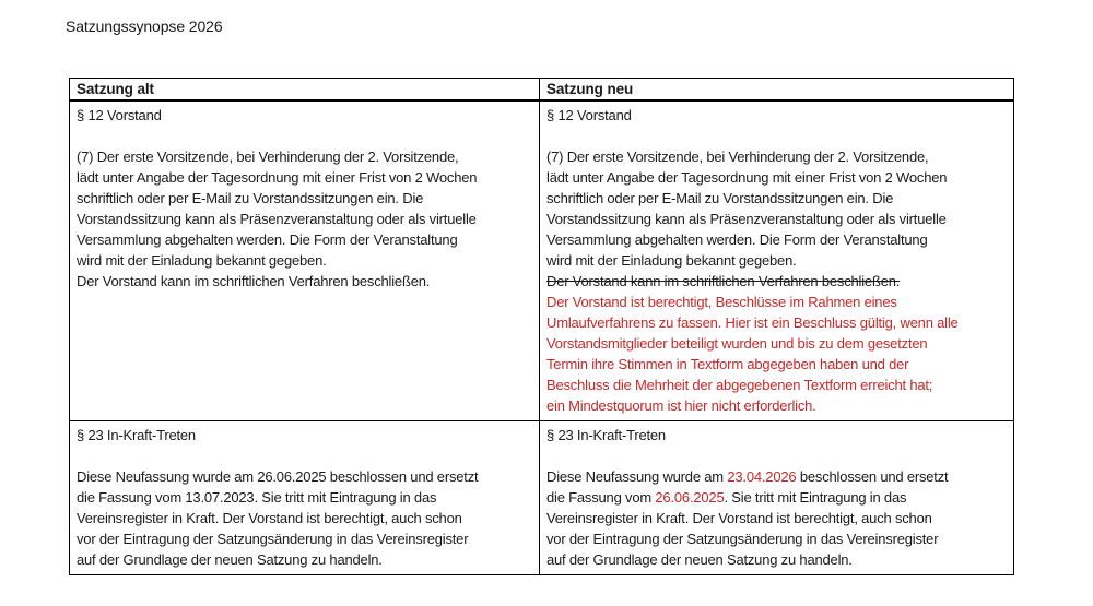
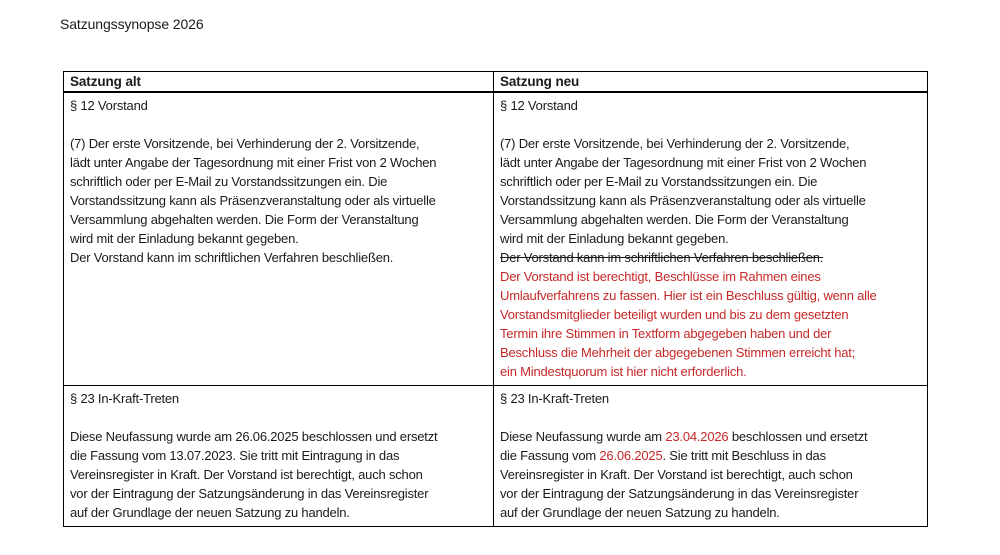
  Satzungssynopse 2026
  Satzung alt
  Satzung neu
  § 12 Vorstand
  (7) Der erste Vorsitzende, bei Verhinderung der 2. Vorsitzende,
  lädt unter Angabe der Tagesordnung mit einer Frist von 2 Wochen
  schriftlich oder per E-Mail zu Vorstandssitzungen ein. Die
  Vorstandssitzung kann als Präsenzveranstaltung oder als virtuelle
  Versammlung abgehalten werden. Die Form der Veranstaltung
  wird mit der Einladung bekannt gegeben.
  Der Vorstand kann im schriftlichen Verfahren beschließen.
  § 12 Vorstand
  (7) Der erste Vorsitzende, bei Verhinderung der 2. Vorsitzende,
  lädt unter Angabe der Tagesordnung mit einer Frist von 2 Wochen
  schriftlich oder per E-Mail zu Vorstandssitzungen ein. Die
  Vorstandssitzung kann als Präsenzveranstaltung oder als virtuelle
  Versammlung abgehalten werden. Die Form der Veranstaltung
  wird mit der Einladung bekannt gegeben.
  Der Vorstand kann im schriftlichen Verfahren beschließen.
  Der Vorstand ist berechtigt, Beschlüsse im Rahmen eines
  Umlaufverfahrens zu fassen. Hier ist ein Beschluss gültig, wenn alle
  Vorstandsmitglieder beteiligt wurden und bis zu dem gesetzten
  Termin ihre Stimmen in Textform abgegeben haben und der
- Beschluss die Mehrheit der abgegebenen Textform erreicht hat;
+ Beschluss die Mehrheit der abgegebenen Stimmen erreicht hat;
  ein Mindestquorum ist hier nicht erforderlich.
  § 23 In-Kraft-Treten
  Diese Neufassung wurde am 26.06.2025 beschlossen und ersetzt
  die Fassung vom 13.07.2023. Sie tritt mit Eintragung in das
  Vereinsregister in Kraft. Der Vorstand ist berechtigt, auch schon
  vor der Eintragung der Satzungsänderung in das Vereinsregister
  auf der Grundlage der neuen Satzung zu handeln.
  § 23 In-Kraft-Treten
  Diese Neufassung wurde am 23.04.2026 beschlossen und ersetzt
- die Fassung vom 26.06.2025. Sie tritt mit Eintragung in das
+ die Fassung vom 26.06.2025. Sie tritt mit Beschluss in das
  Vereinsregister in Kraft. Der Vorstand ist berechtigt, auch schon
  vor der Eintragung der Satzungsänderung in das Vereinsregister
  auf der Grundlage der neuen Satzung zu handeln.
